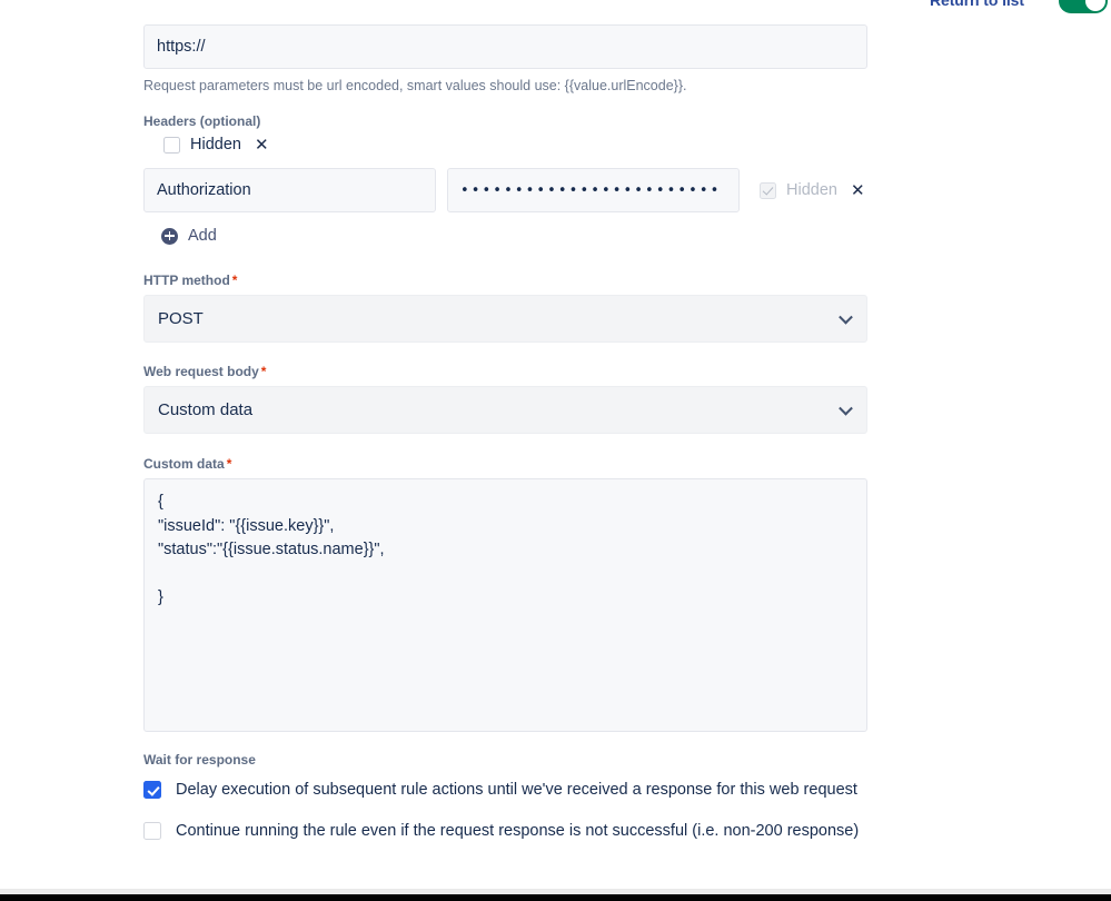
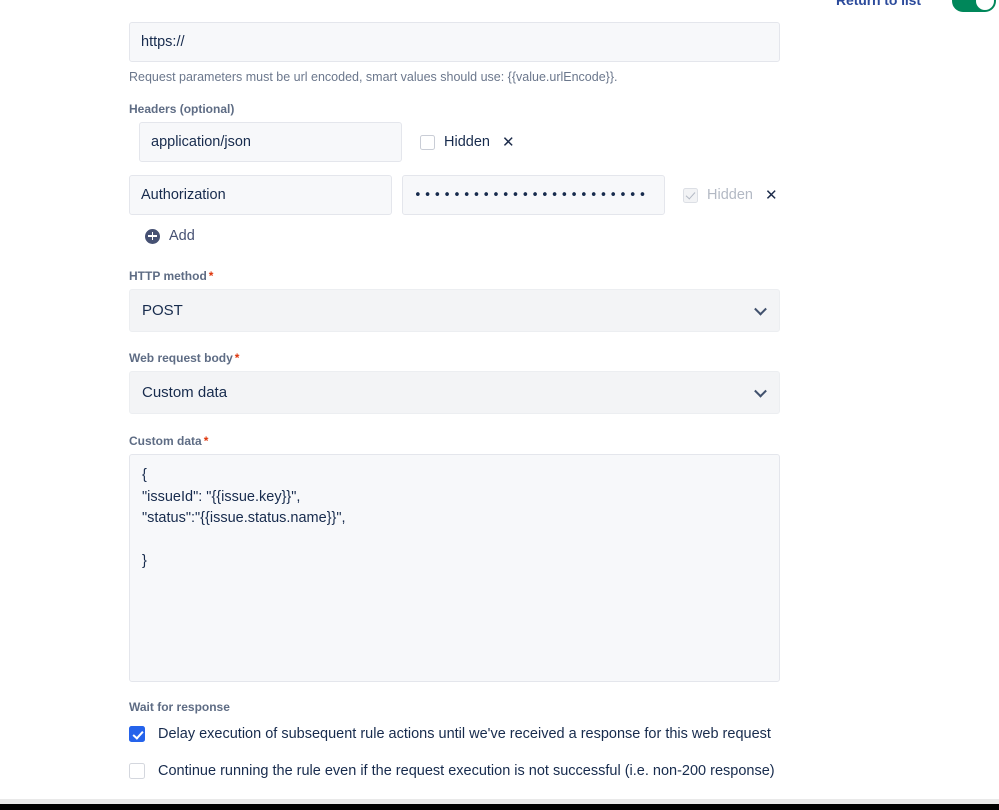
  Return to list
  https://
  Request parameters must be url encoded, smart values should use: {{value.urlEncode}}.
  Headers (optional)
+ application/json
  Hidden
  ✕
  Authorization
  ••••••••••••••••••••••••
  Hidden
  ✕
  Add
  HTTP method *
  POST
  Web request body *
  Custom data
  Custom data *
  {
  "issueId": "{{issue.key}}",
  "status":"{{issue.status.name}}",
  }
  Wait for response
  Delay execution of subsequent rule actions until we've received a response for this web request
- Continue running the rule even if the request response is not successful (i.e. non-200 response)
+ Continue running the rule even if the request execution is not successful (i.e. non-200 response)
